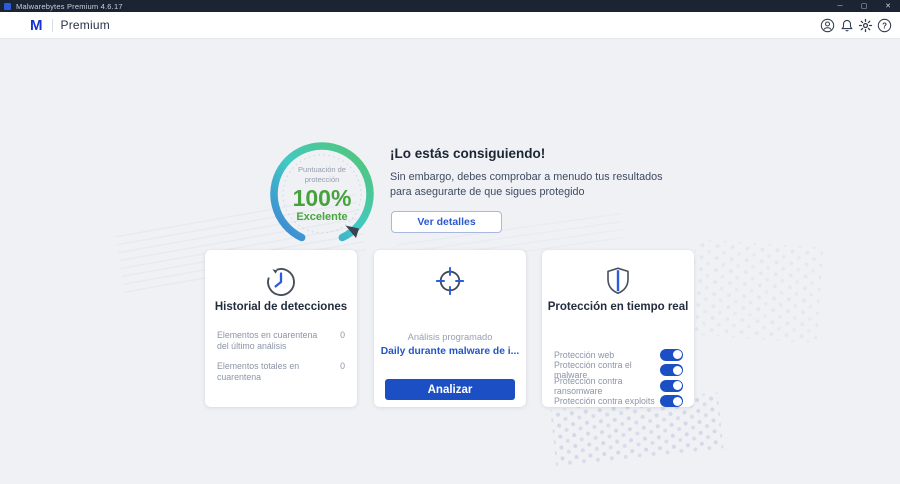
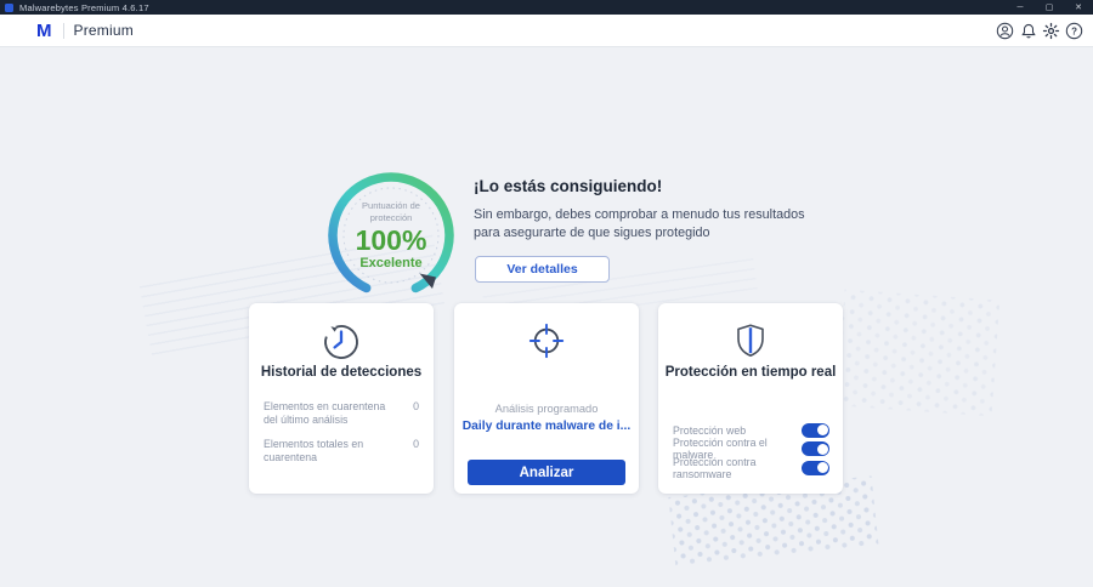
  Malwarebytes Premium 4.6.17
  M
  Premium
  ?
  Puntuación de
  protección
  100%
  Excelente
  ¡Lo estás consiguiendo!
  Sin embargo, debes comprobar a menudo tus resultados
  para asegurarte de que sigues protegido
  Ver detalles
  Historial de detecciones
  Elementos en cuarentena del último análisis
  0
  Elementos totales en cuarentena
  0
  Análisis programado
  Daily durante malware de i...
  Analizar
  Protección en tiempo real
  Protección web
  Protección contra el malware
  Protección contra ransomware
- Protección contra exploits
